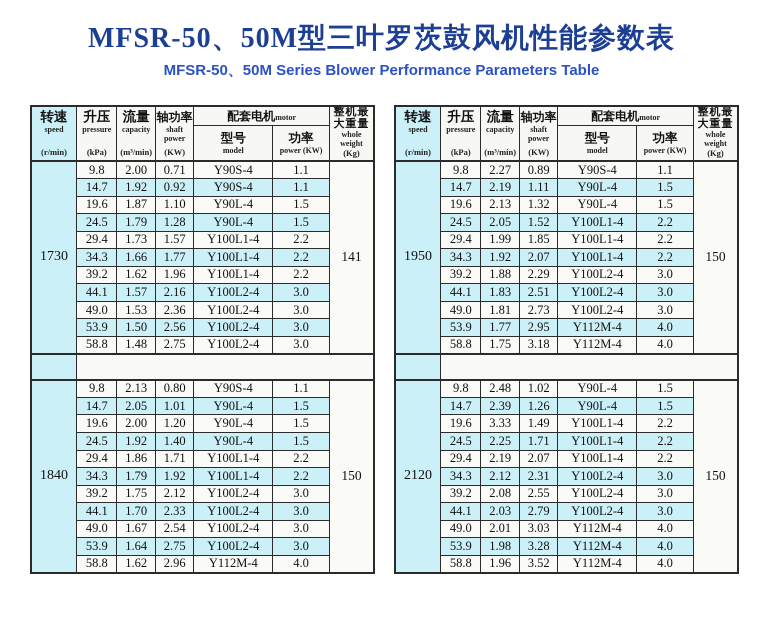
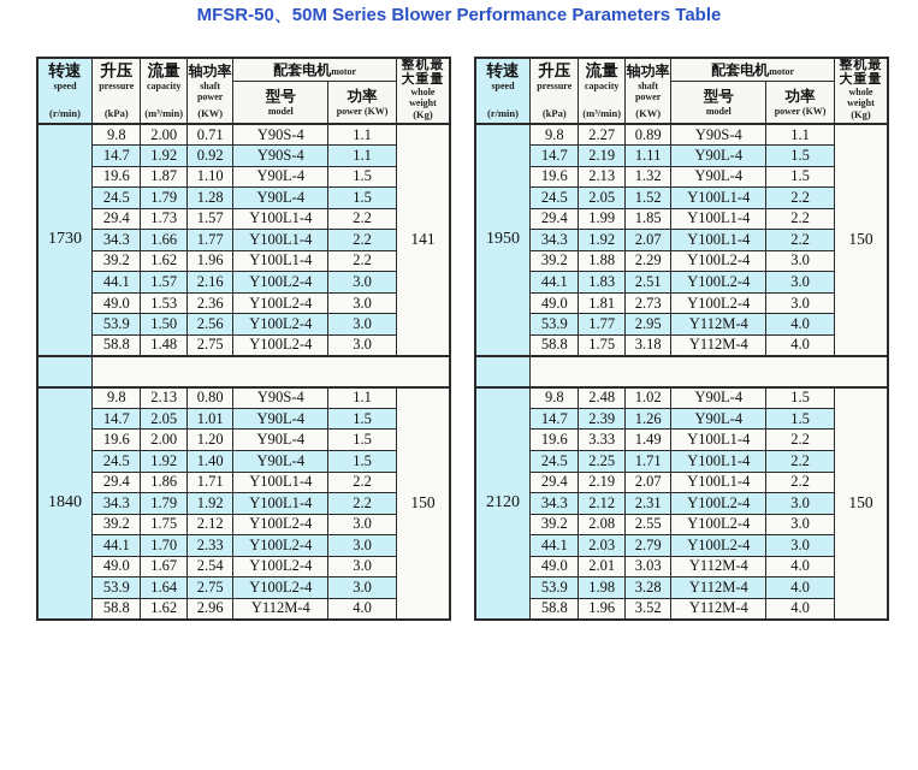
- MFSR-50、50M型三叶罗茨鼓风机性能参数表
  MFSR-50、50M Series Blower Performance Parameters Table
  转速 speed (r/min)	升压 pressure (kPa)	流量 capacity (m³/min)	轴功率 shaft power (KW)	配套电机motor	整机最 大重量 whole weight (Kg)
  型号 model	功率 power (KW)
  1730	9.8	2.00	0.71	Y90S-4	1.1	141
  14.7	1.92	0.92	Y90S-4	1.1
  19.6	1.87	1.10	Y90L-4	1.5
  24.5	1.79	1.28	Y90L-4	1.5
  29.4	1.73	1.57	Y100L1-4	2.2
  34.3	1.66	1.77	Y100L1-4	2.2
  39.2	1.62	1.96	Y100L1-4	2.2
  44.1	1.57	2.16	Y100L2-4	3.0
  49.0	1.53	2.36	Y100L2-4	3.0
  53.9	1.50	2.56	Y100L2-4	3.0
  58.8	1.48	2.75	Y100L2-4	3.0
  1840	9.8	2.13	0.80	Y90S-4	1.1	150
  14.7	2.05	1.01	Y90L-4	1.5
  19.6	2.00	1.20	Y90L-4	1.5
  24.5	1.92	1.40	Y90L-4	1.5
  29.4	1.86	1.71	Y100L1-4	2.2
  34.3	1.79	1.92	Y100L1-4	2.2
  39.2	1.75	2.12	Y100L2-4	3.0
  44.1	1.70	2.33	Y100L2-4	3.0
  49.0	1.67	2.54	Y100L2-4	3.0
  53.9	1.64	2.75	Y100L2-4	3.0
  58.8	1.62	2.96	Y112M-4	4.0
  转速 speed (r/min)	升压 pressure (kPa)	流量 capacity (m³/min)	轴功率 shaft power (KW)	配套电机motor	整机最 大重量 whole weight (Kg)
  型号 model	功率 power (KW)
  1950	9.8	2.27	0.89	Y90S-4	1.1	150
  14.7	2.19	1.11	Y90L-4	1.5
  19.6	2.13	1.32	Y90L-4	1.5
  24.5	2.05	1.52	Y100L1-4	2.2
  29.4	1.99	1.85	Y100L1-4	2.2
  34.3	1.92	2.07	Y100L1-4	2.2
  39.2	1.88	2.29	Y100L2-4	3.0
  44.1	1.83	2.51	Y100L2-4	3.0
  49.0	1.81	2.73	Y100L2-4	3.0
  53.9	1.77	2.95	Y112M-4	4.0
  58.8	1.75	3.18	Y112M-4	4.0
  2120	9.8	2.48	1.02	Y90L-4	1.5	150
  14.7	2.39	1.26	Y90L-4	1.5
  19.6	3.33	1.49	Y100L1-4	2.2
  24.5	2.25	1.71	Y100L1-4	2.2
  29.4	2.19	2.07	Y100L1-4	2.2
  34.3	2.12	2.31	Y100L2-4	3.0
  39.2	2.08	2.55	Y100L2-4	3.0
  44.1	2.03	2.79	Y100L2-4	3.0
  49.0	2.01	3.03	Y112M-4	4.0
  53.9	1.98	3.28	Y112M-4	4.0
  58.8	1.96	3.52	Y112M-4	4.0
